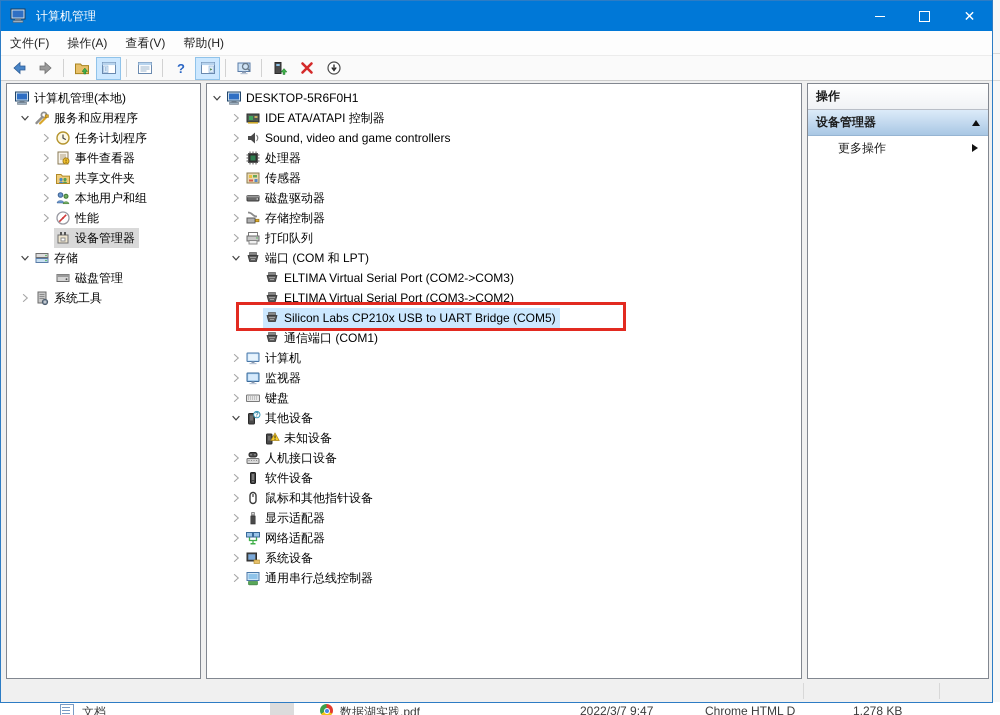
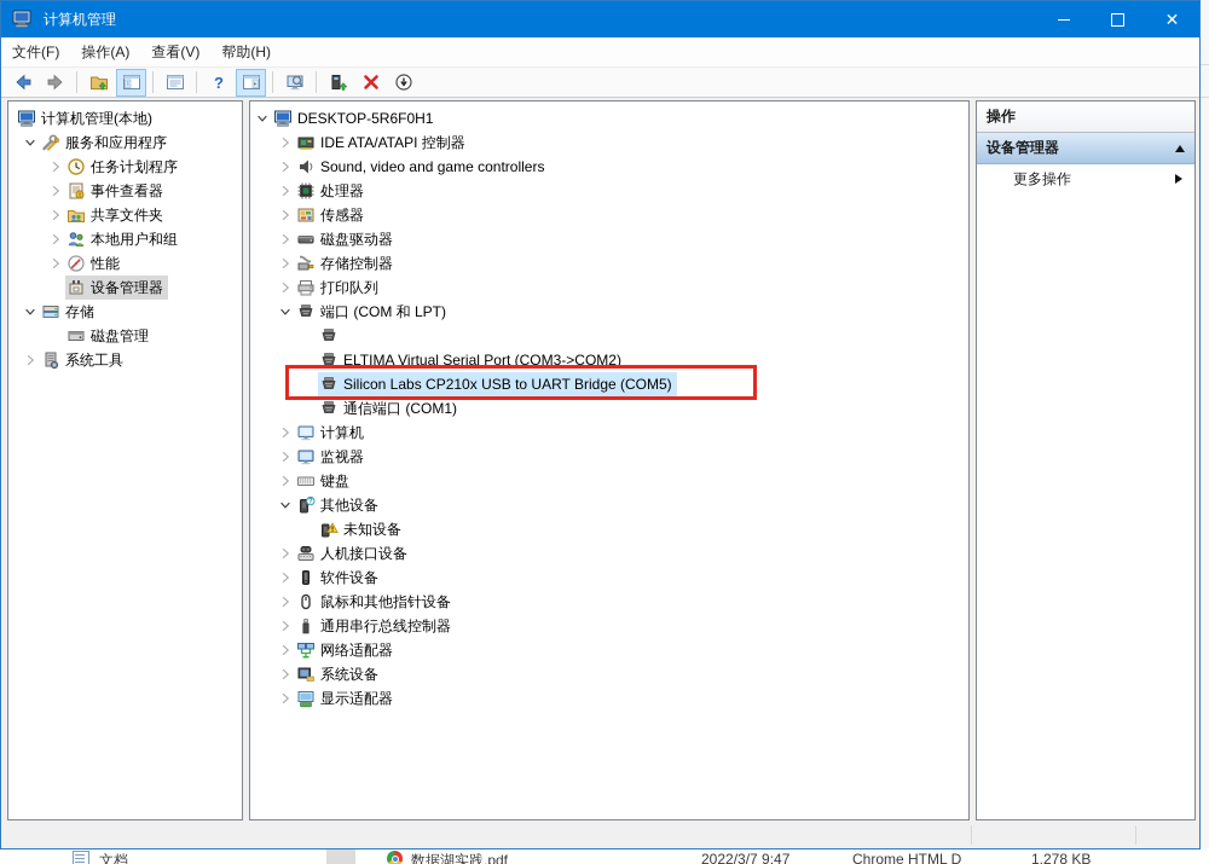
  文档
  数据湖实践.pdf
  2022/3/7 9:47
  Chrome HTML D
  1,278 KB
  计算机管理
  ✕
  文件(F)
  操作(A)
  查看(V)
  帮助(H)
  ?
  计算机管理(本地)
  服务和应用程序
  任务计划程序
  事件查看器
  共享文件夹
  本地用户和组
  性能
  设备管理器
  存储
  磁盘管理
  系统工具
  DESKTOP-5R6F0H1
  IDE ATA/ATAPI 控制器
  Sound, video and game controllers
  处理器
  传感器
  磁盘驱动器
  存储控制器
  打印队列
  端口 (COM 和 LPT)
- ELTIMA Virtual Serial Port (COM2->COM3)
  ELTIMA Virtual Serial Port (COM3->COM2)
  Silicon Labs CP210x USB to UART Bridge (COM5)
  通信端口 (COM1)
  计算机
  监视器
  键盘
  其他设备
  未知设备
  人机接口设备
  软件设备
  鼠标和其他指针设备
- 显示适配器
+ 通用串行总线控制器
  网络适配器
  系统设备
- 通用串行总线控制器
+ 显示适配器
  操作
  设备管理器
  更多操作
